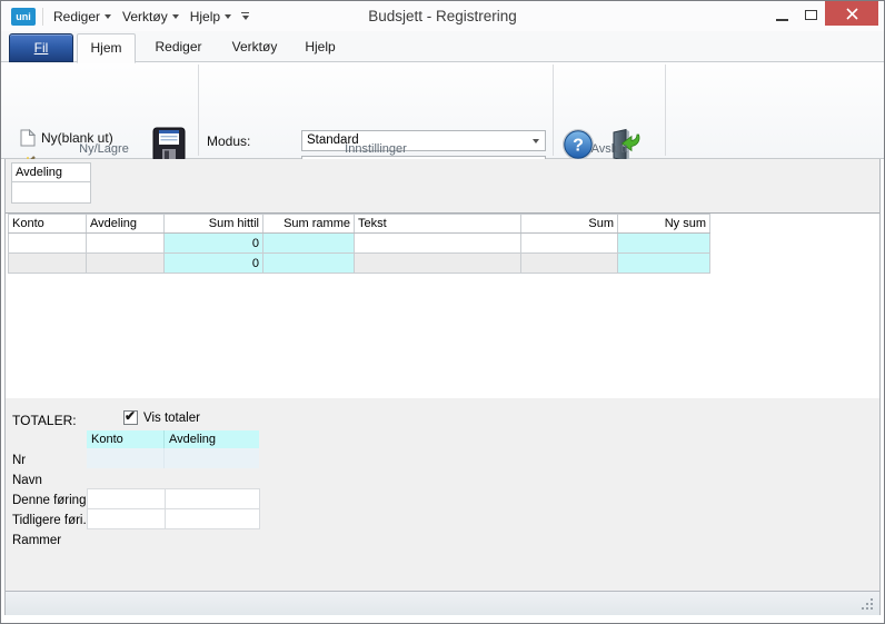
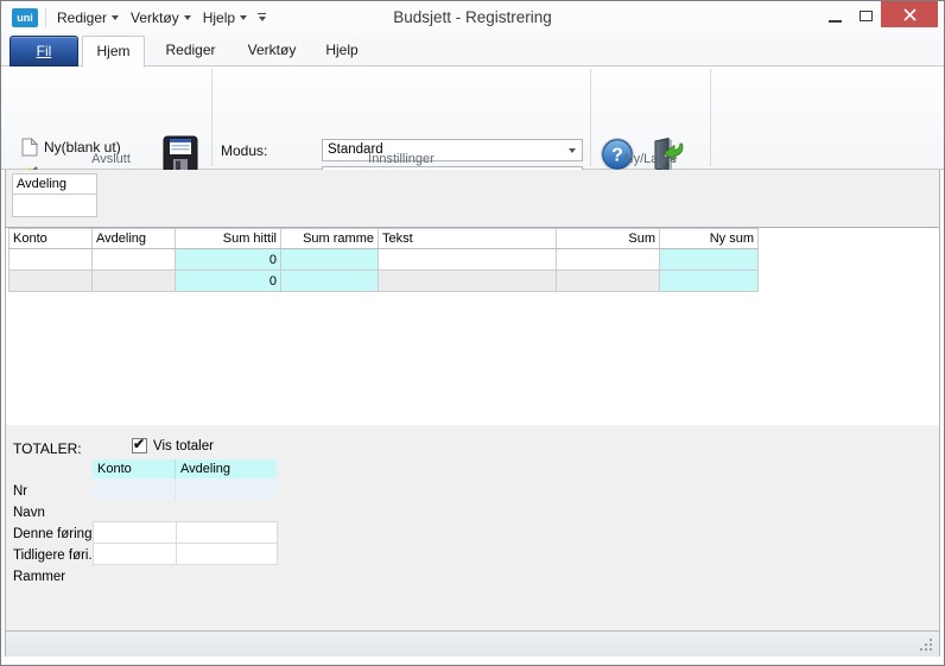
  uni
  Rediger
  Verktøy
  Hjelp
  Budsjett - Registrering
  Fil
  Hjem
  Rediger
  Verktøy
  Hjelp
  Ny(blank ut)
- Ny/Lagre
+ Avslutt
  Modus:
  Standard
  Innstillinger
  ?
- Avslutt
+ Ny/Lagre
  Avdeling
  Konto	Avdeling	Sum hittil	Sum ramme	Tekst	Sum	Ny sum
  		0
  		0
  TOTALER:
  Vis totaler
  Konto
  Avdeling
  Nr
  Navn
  Denne føring
  Tidligere føri.
  Rammer
